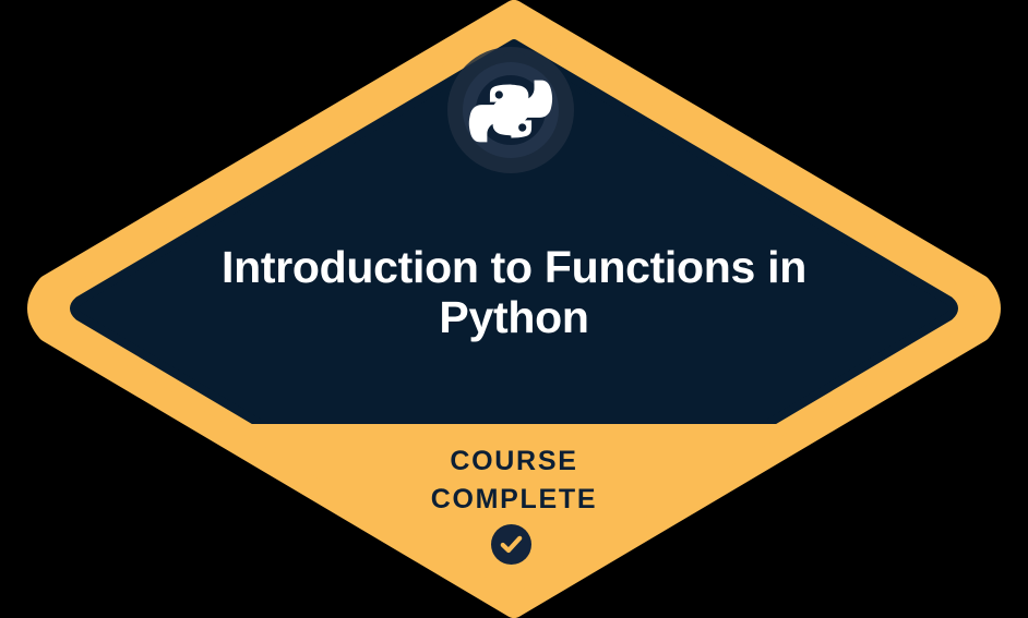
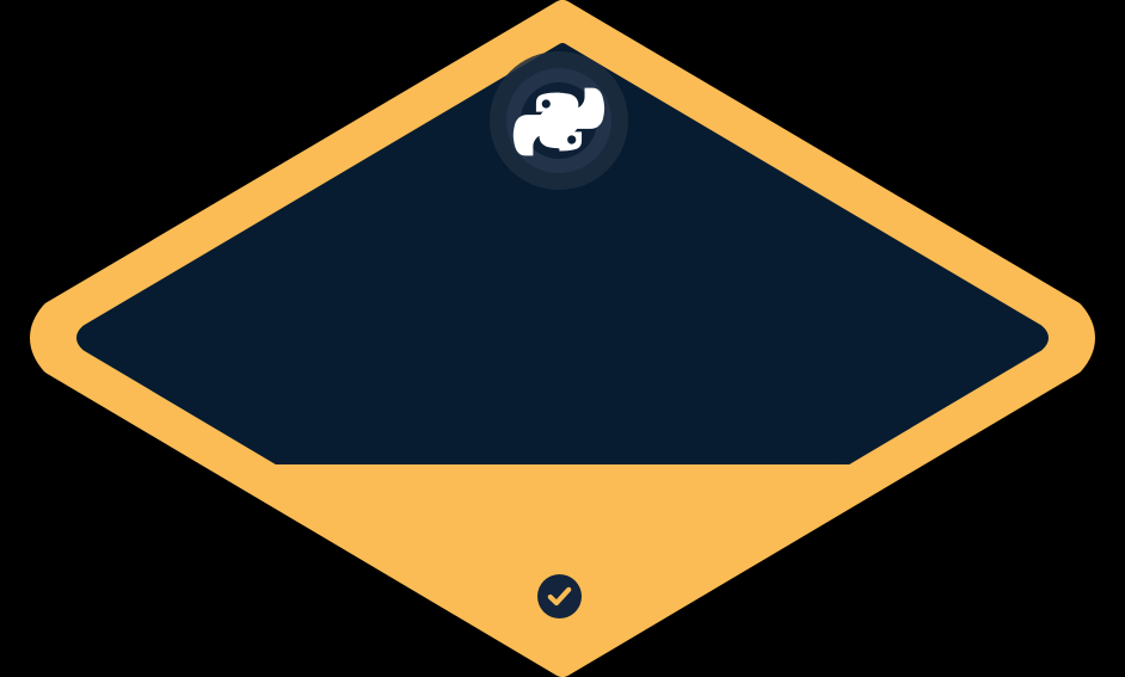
- Introduction to Functions in Python
- COURSE
- COMPLETE
